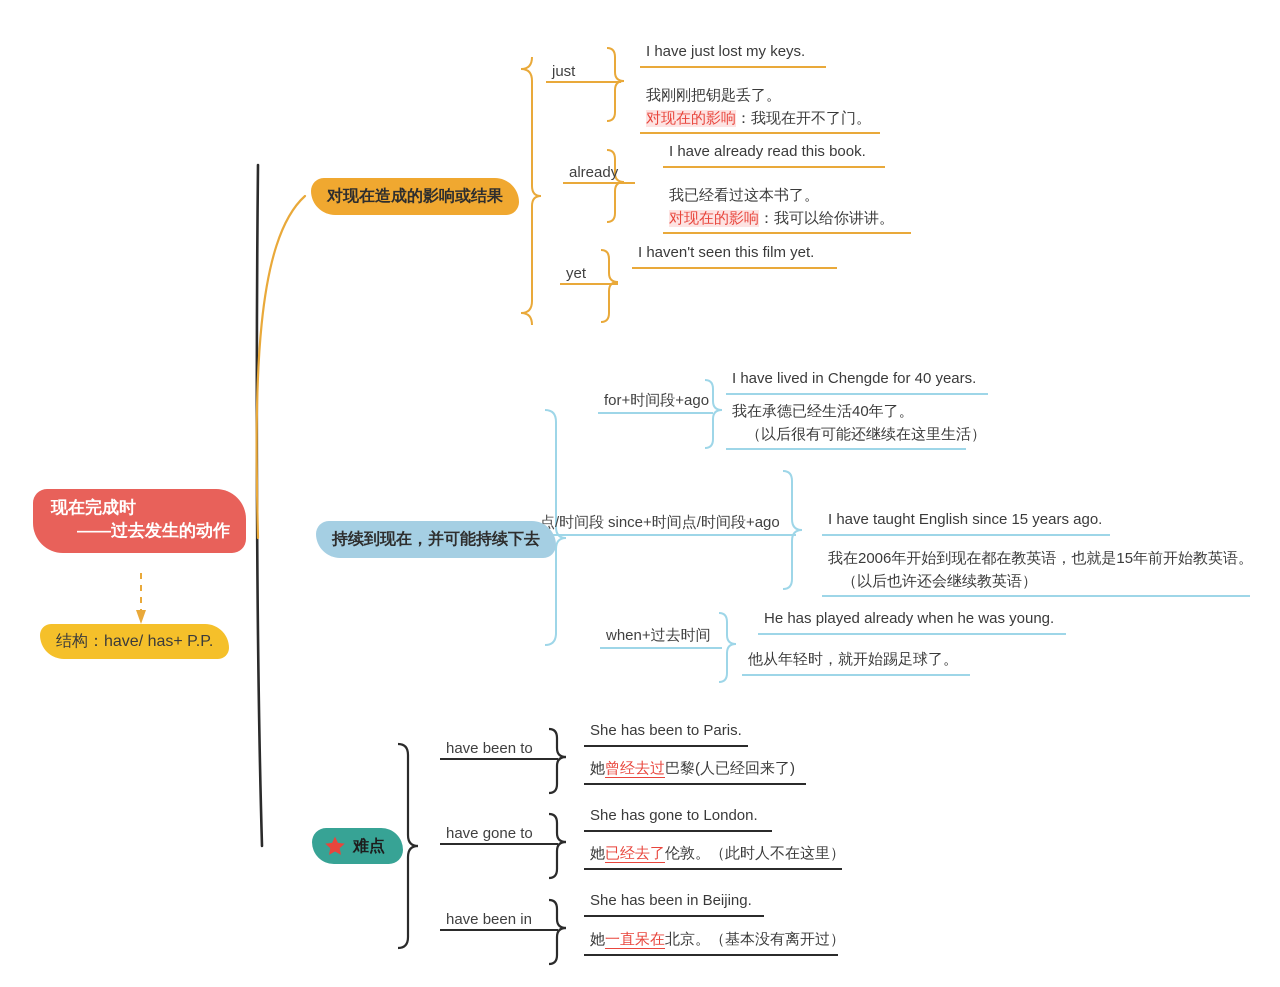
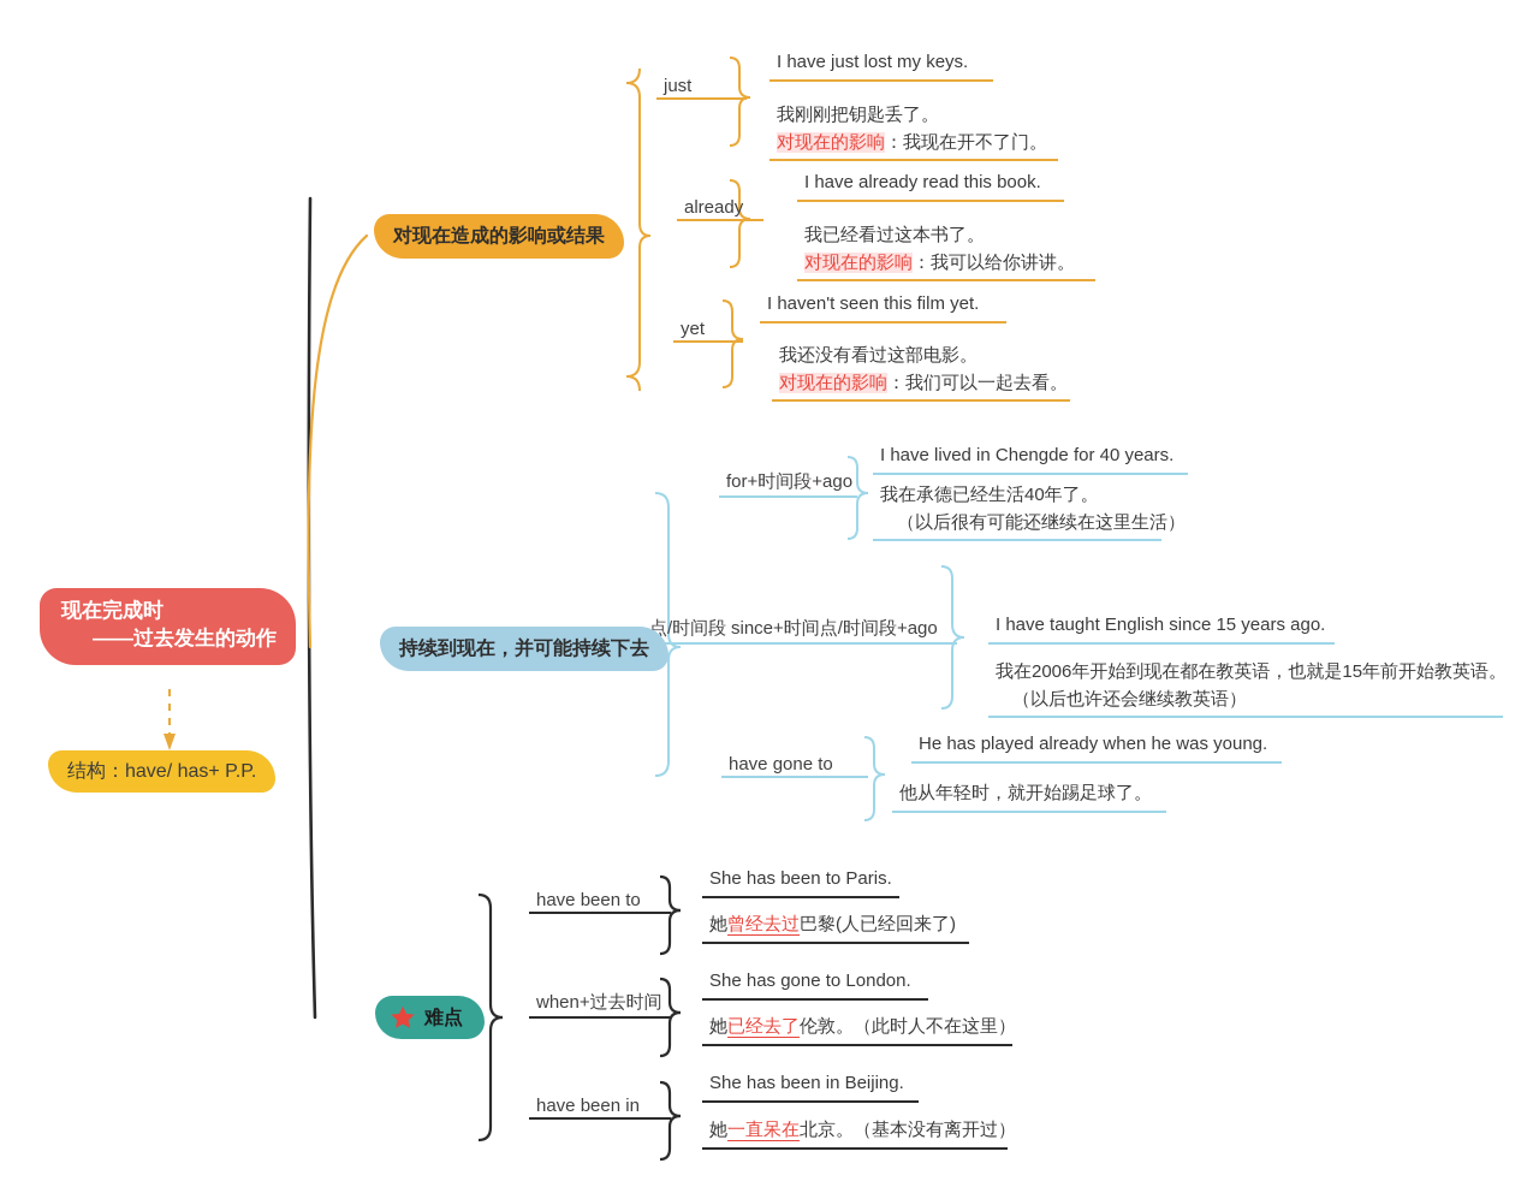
  现在完成时
  ——过去发生的动作
  结构：have/ has+ P.P.
  对现在造成的影响或结果
  just
  I have just lost my keys.
  我刚刚把钥匙丢了。
  对现在的影响：我现在开不了门。
  already
  I have already read this book.
  我已经看过这本书了。
  对现在的影响：我可以给你讲讲。
  yet
  I haven't seen this film yet.
+ 我还没有看过这部电影。
+ 对现在的影响：我们可以一起去看。
  点/时间段
  持续到现在，并可能持续下去
  for+时间段+ago
  I have lived in Chengde for 40 years.
  我在承德已经生活40年了。
  （以后很有可能还继续在这里生活）
  since+时间点/时间段+ago
  I have taught English since 15 years ago.
  我在2006年开始到现在都在教英语，也就是15年前开始教英语。
  （以后也许还会继续教英语）
- when+过去时间
+ have gone to
  He has played already when he was young.
  他从年轻时，就开始踢足球了。
  难点
  have been to
  She has been to Paris.
  她曾经去过巴黎(人已经回来了)
- have gone to
+ when+过去时间
  She has gone to London.
  她已经去了伦敦。（此时人不在这里）
  have been in
  She has been in Beijing.
  她一直呆在北京。（基本没有离开过）
